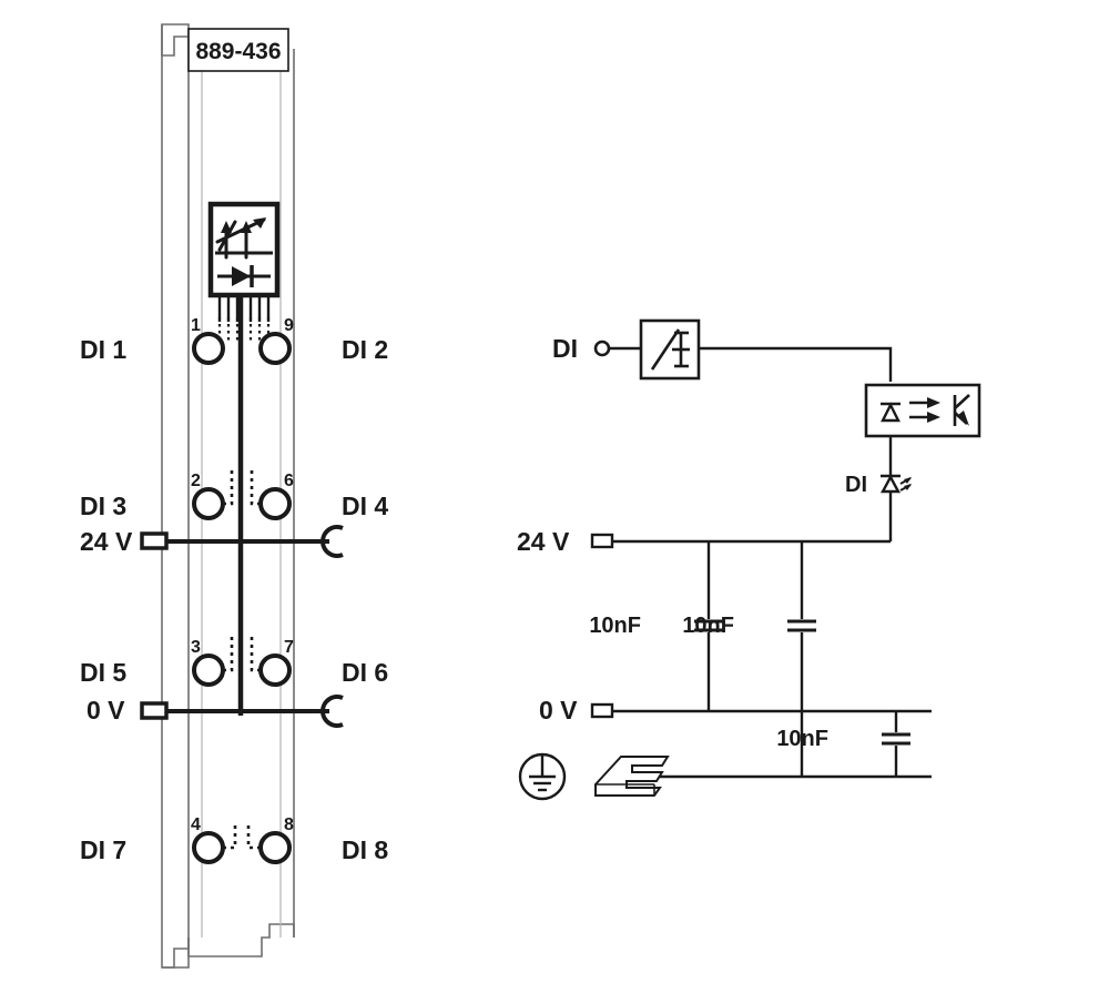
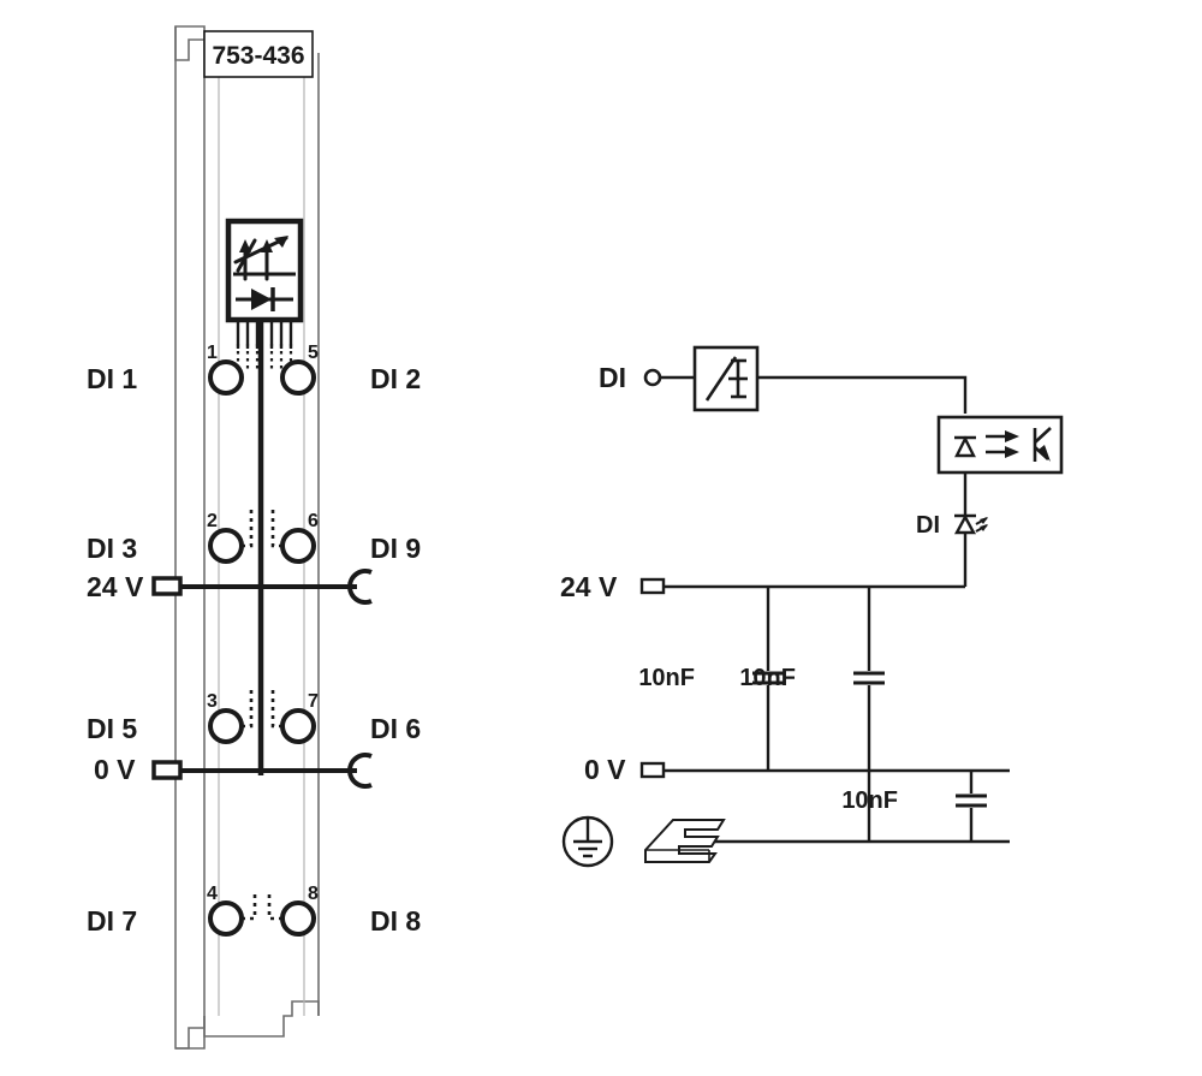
- 889-436
+ 753-436
  1
- 9
+ 5
  DI 1
  DI 2
  2
  6
  DI 3
- DI 4
+ DI 9
  24 V
  3
  7
  DI 5
  DI 6
  0 V
  4
  8
  DI 7
  DI 8
  DI
  DI
  24 V
  0 V
  10nF
  10nF
  10nF
